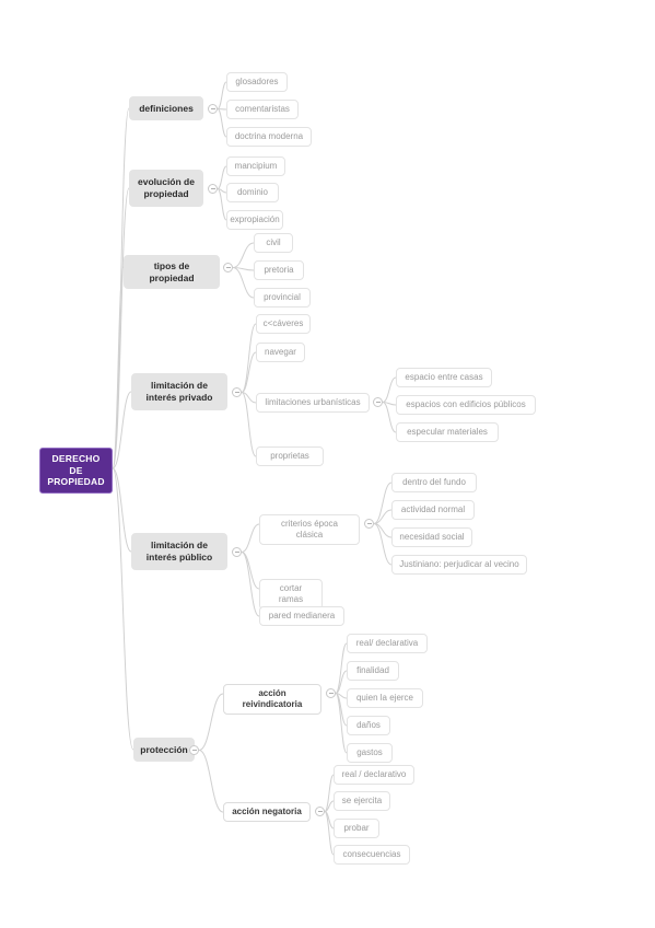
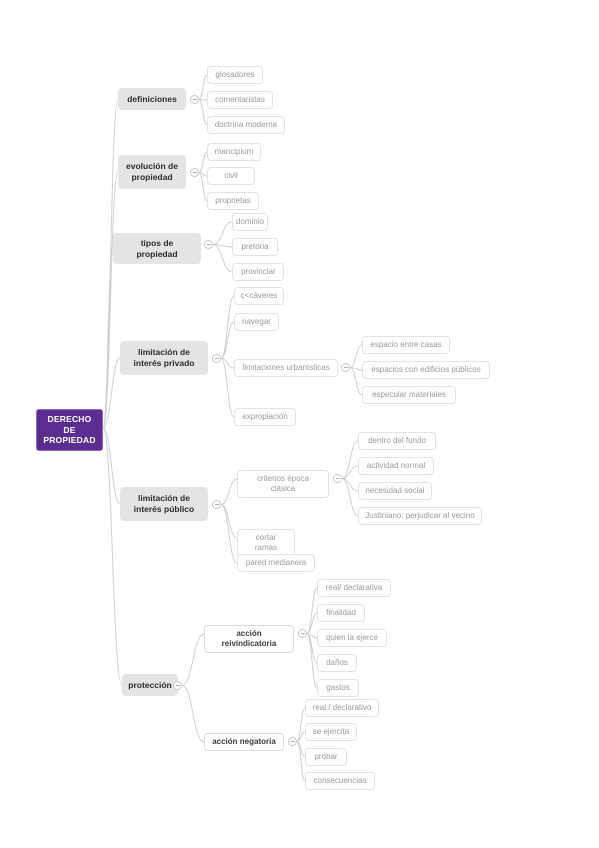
  DERECHO DE PROPIEDAD
  definiciones
  glosadores
  comentaristas
  doctrina moderna
  evolución de propiedad
  mancipium
- dominio
+ civil
- expropiación
+ proprietas
  tipos de propiedad
- civil
+ dominio
  pretoria
  provincial
  limitación de interés privado
  c<cáveres
  navegar
  limitaciones urbanísticas
  espacio entre casas
  espacios con edificios públicos
  especular materiales
- proprietas
+ expropiación
  limitación de interés público
  criterios época clásica
  dentro del fundo
  actividad normal
  necesidad social
  Justiniano: perjudicar al vecino
  cortar ramas
  pared medianera
  protección
  acción reivindicatoria
  real/ declarativa
  finalidad
  quien la ejerce
  daños
  gastos
  acción negatoria
  real / declarativo
  se ejercita
  probar
  consecuencias
